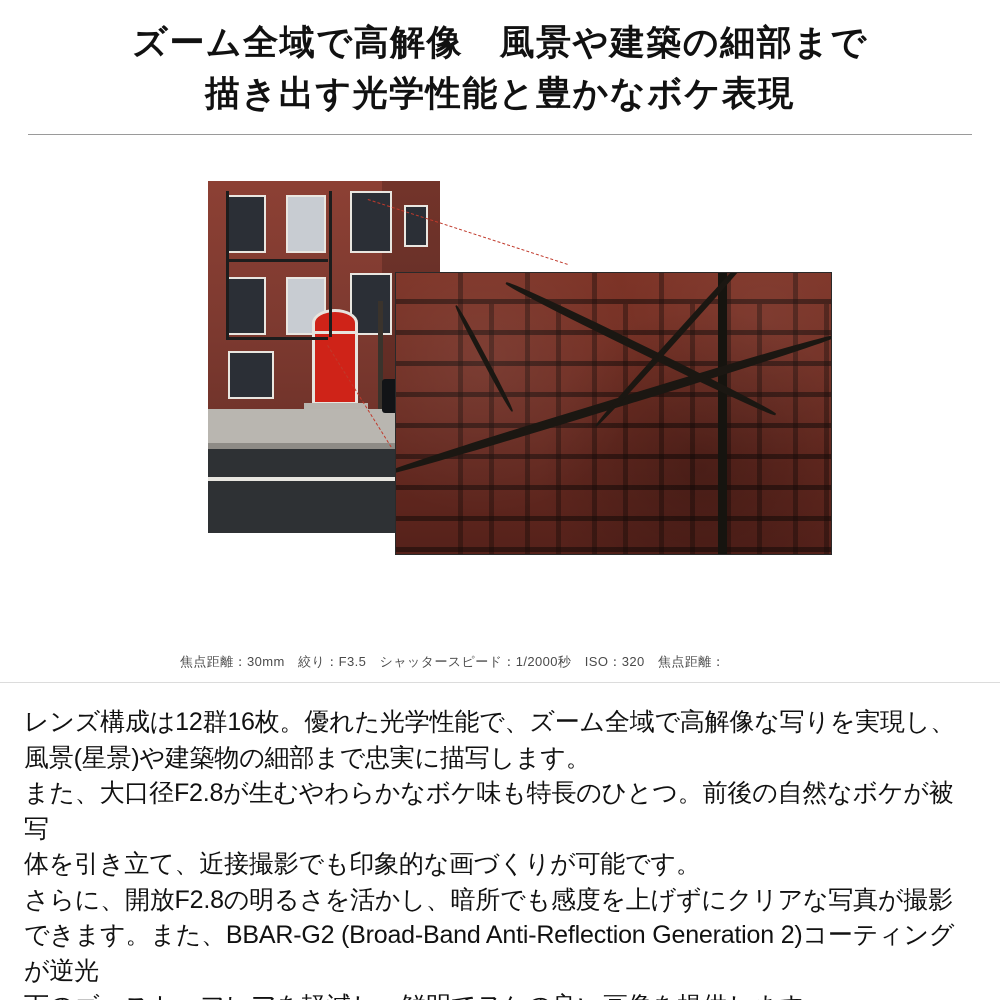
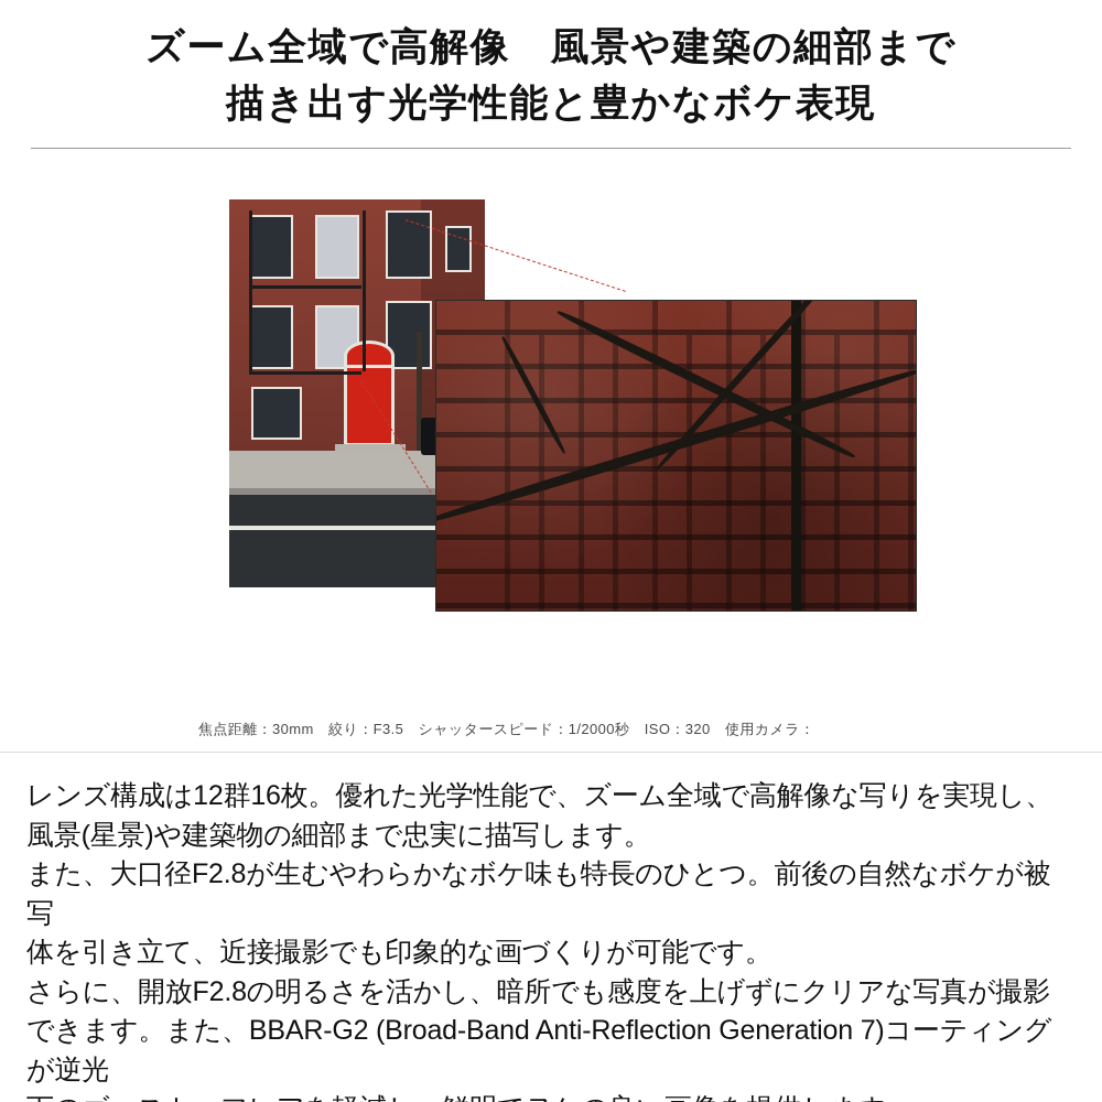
  ズーム全域で高解像 風景や建築の細部まで
  描き出す光学性能と豊かなボケ表現
- 焦点距離：30mm 絞り：F3.5 シャッタースピード：1/2000秒 ISO：320 焦点距離：
+ 焦点距離：30mm 絞り：F3.5 シャッタースピード：1/2000秒 ISO：320 使用カメラ：
  レンズ構成は12群16枚。優れた光学性能で、ズーム全域で高解像な写りを実現し、
  風景(星景)や建築物の細部まで忠実に描写します。
  また、大口径F2.8が生むやわらかなボケ味も特長のひとつ。前後の自然なボケが被写
  体を引き立て、近接撮影でも印象的な画づくりが可能です。
  さらに、開放F2.8の明るさを活かし、暗所でも感度を上げずにクリアな写真が撮影
- できます。また、BBAR-G2 (Broad-Band Anti-Reflection Generation 2)コーティングが逆光
+ できます。また、BBAR-G2 (Broad-Band Anti-Reflection Generation 7)コーティングが逆光
